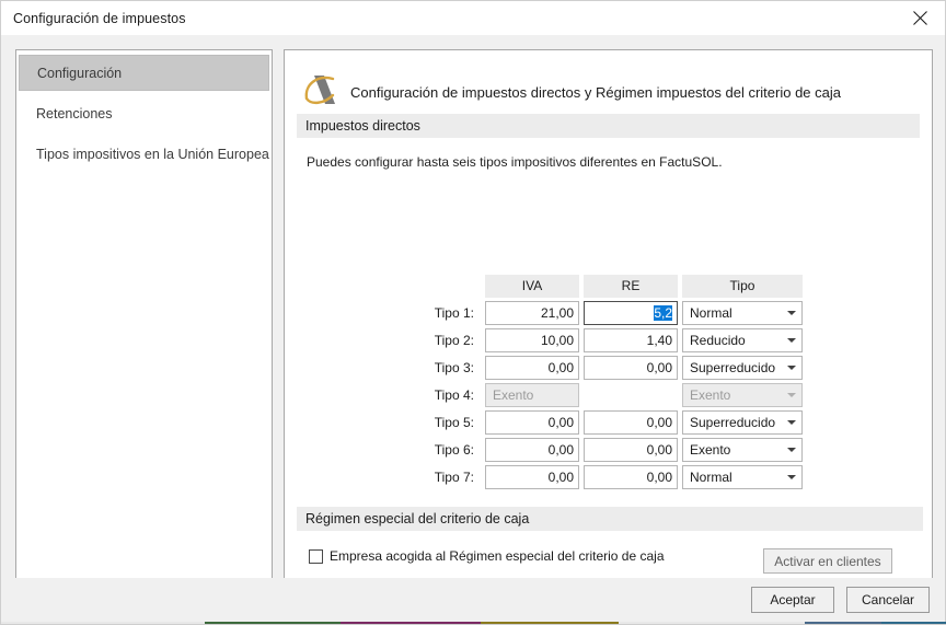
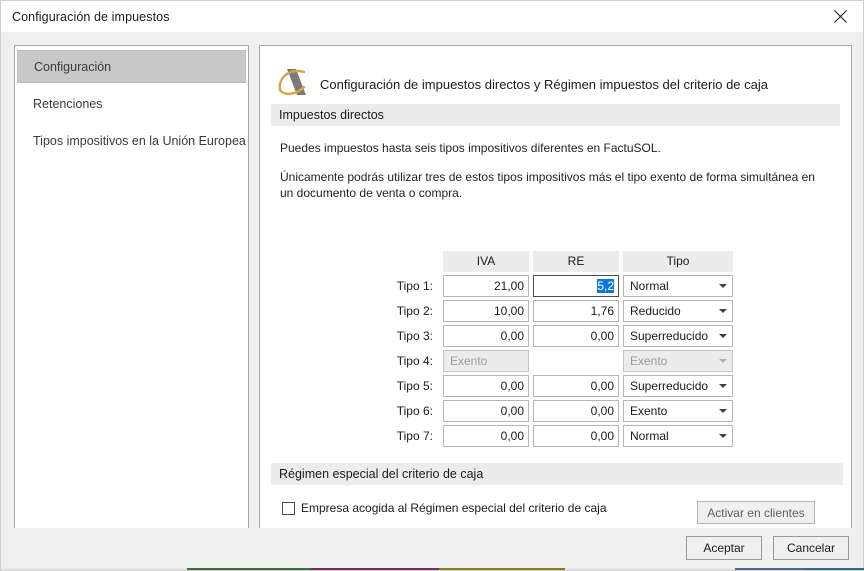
  Configuración de impuestos
  Configuración
  Retenciones
  Tipos impositivos en la Unión Europea
  Configuración de impuestos directos y Régimen impuestos del criterio de caja
  Impuestos directos
- Puedes configurar hasta seis tipos impositivos diferentes en FactuSOL.
+ Puedes impuestos hasta seis tipos impositivos diferentes en FactuSOL.
+ Únicamente podrás utilizar tres de estos tipos impositivos más el tipo exento de forma simultánea en un documento de venta o compra.
  IVA
  RE
  Tipo
  Tipo 1:
  21,00
  5,2
  Normal
  Tipo 2:
  10,00
- 1,40
+ 1,76
  Reducido
  Tipo 3:
  0,00
  0,00
  Superreducido
  Tipo 4:
  Exento
  Exento
  Tipo 5:
  0,00
  0,00
  Superreducido
  Tipo 6:
  0,00
  0,00
  Exento
  Tipo 7:
  0,00
  0,00
  Normal
  Régimen especial del criterio de caja
  Empresa acogida al Régimen especial del criterio de caja
  Activar en clientes
  Aceptar
  Cancelar
